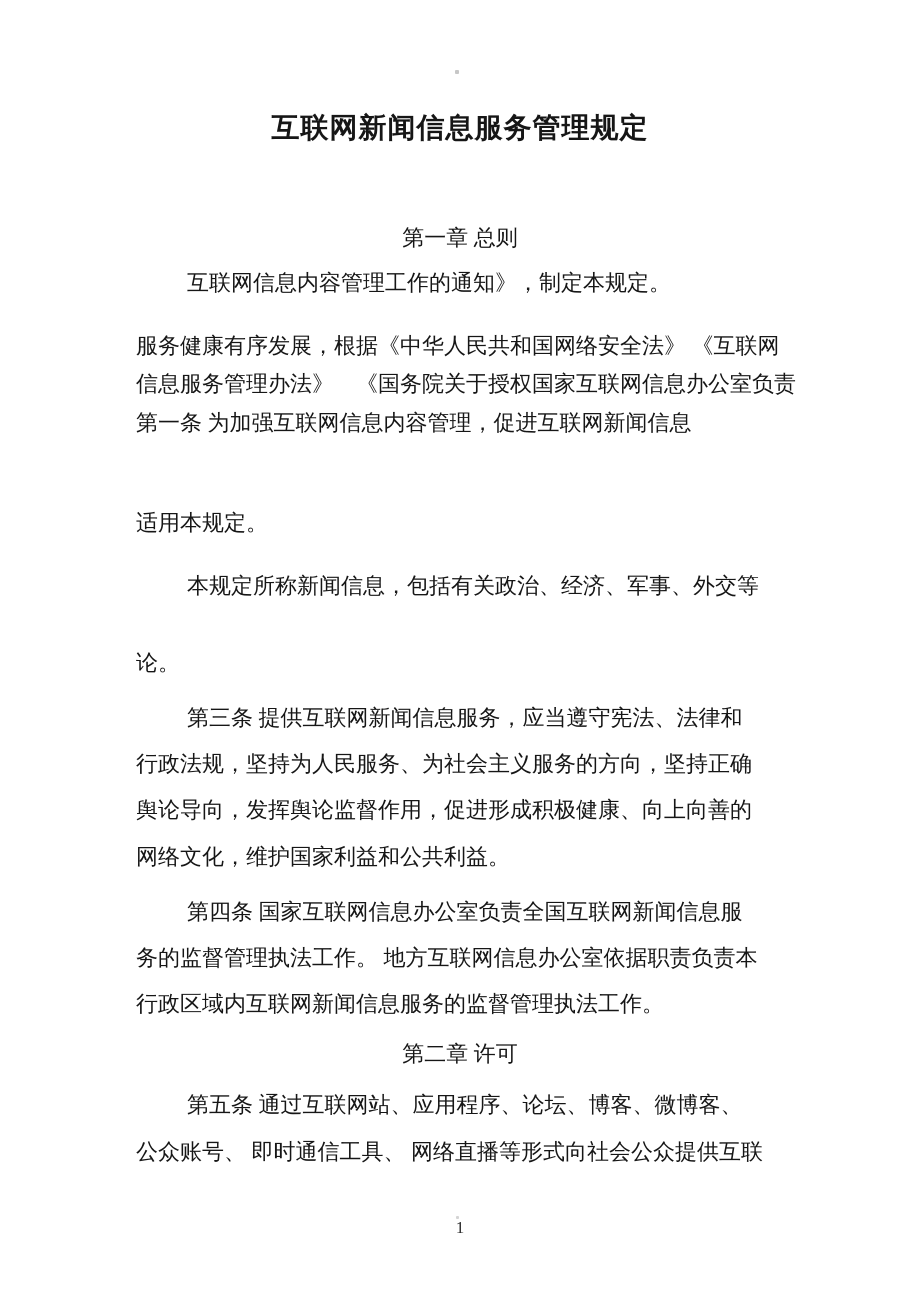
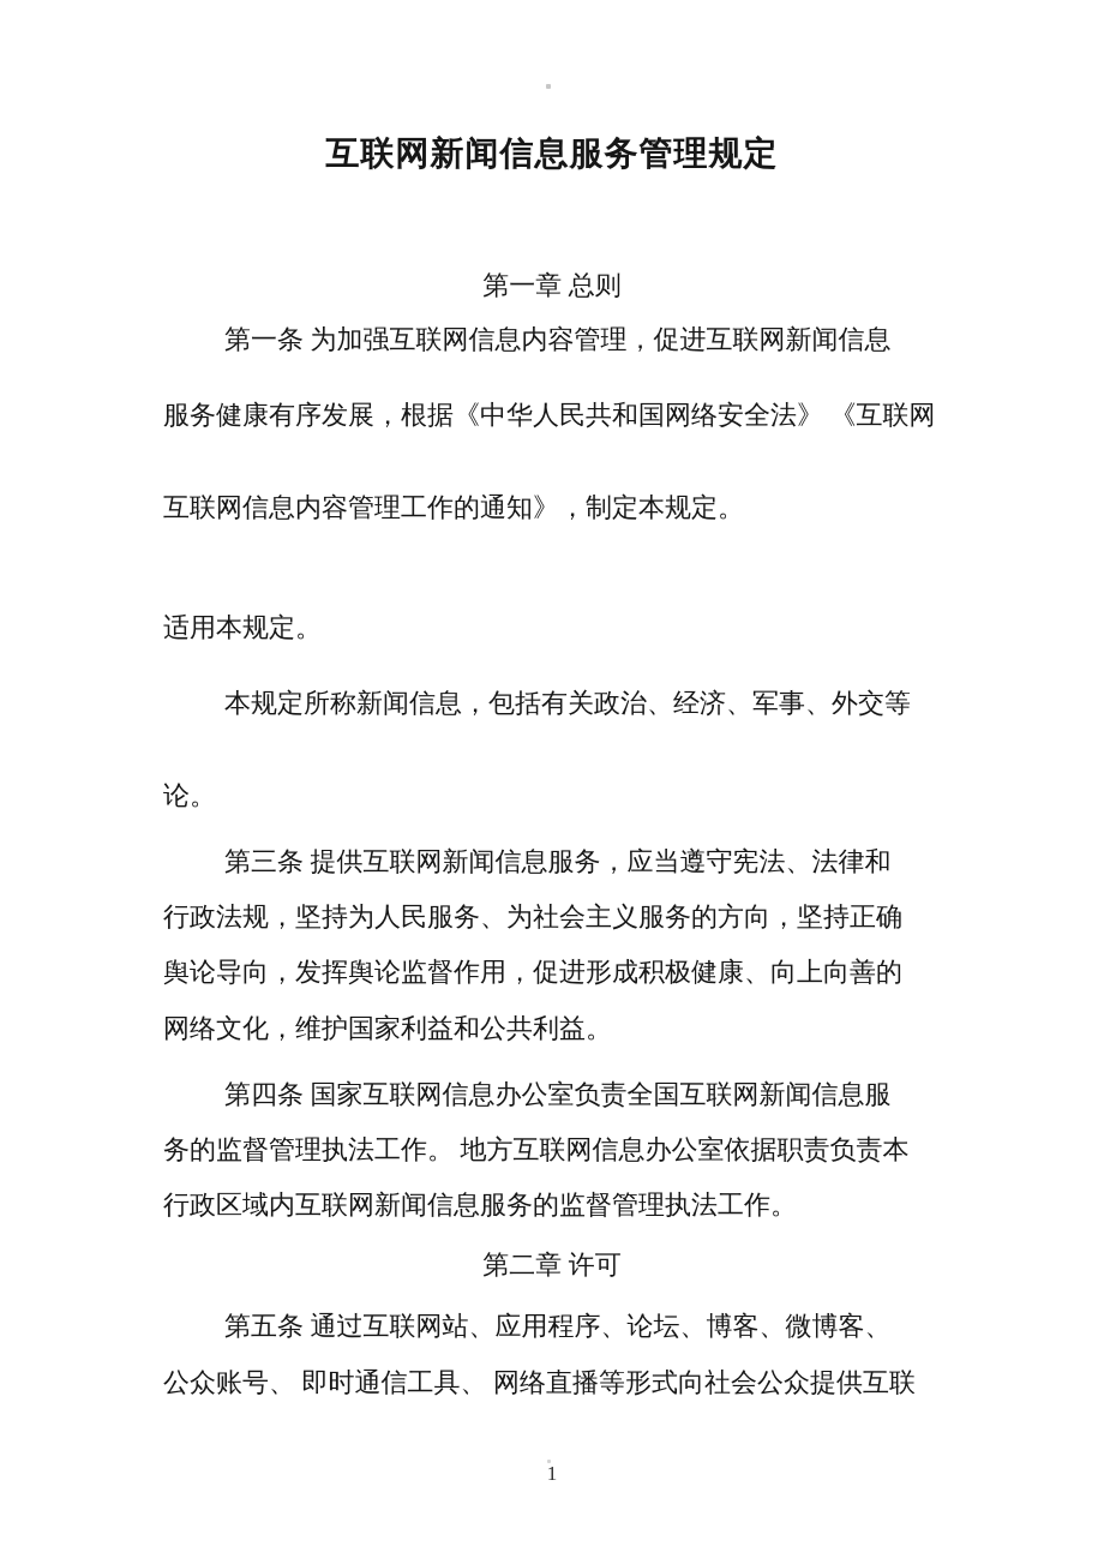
  互联网新闻信息服务管理规定
  第一章 总则
- 互联网信息内容管理工作的通知》，制定本规定。
+ 第一条 为加强互联网信息内容管理，促进互联网新闻信息
  服务健康有序发展，根据《中华人民共和国网络安全法》 《互联网
- 信息服务管理办法》 《国务院关于授权国家互联网信息办公室负责
- 第一条 为加强互联网信息内容管理，促进互联网新闻信息
+ 互联网信息内容管理工作的通知》，制定本规定。
  适用本规定。
  本规定所称新闻信息，包括有关政治、经济、军事、外交等
  论。
  第三条 提供互联网新闻信息服务，应当遵守宪法、法律和
  行政法规，坚持为人民服务、为社会主义服务的方向，坚持正确
  舆论导向，发挥舆论监督作用，促进形成积极健康、向上向善的
  网络文化，维护国家利益和公共利益。
  第四条 国家互联网信息办公室负责全国互联网新闻信息服
  务的监督管理执法工作。 地方互联网信息办公室依据职责负责本
  行政区域内互联网新闻信息服务的监督管理执法工作。
  第二章 许可
  第五条 通过互联网站、应用程序、论坛、博客、微博客、
  公众账号、 即时通信工具、 网络直播等形式向社会公众提供互联
  1
